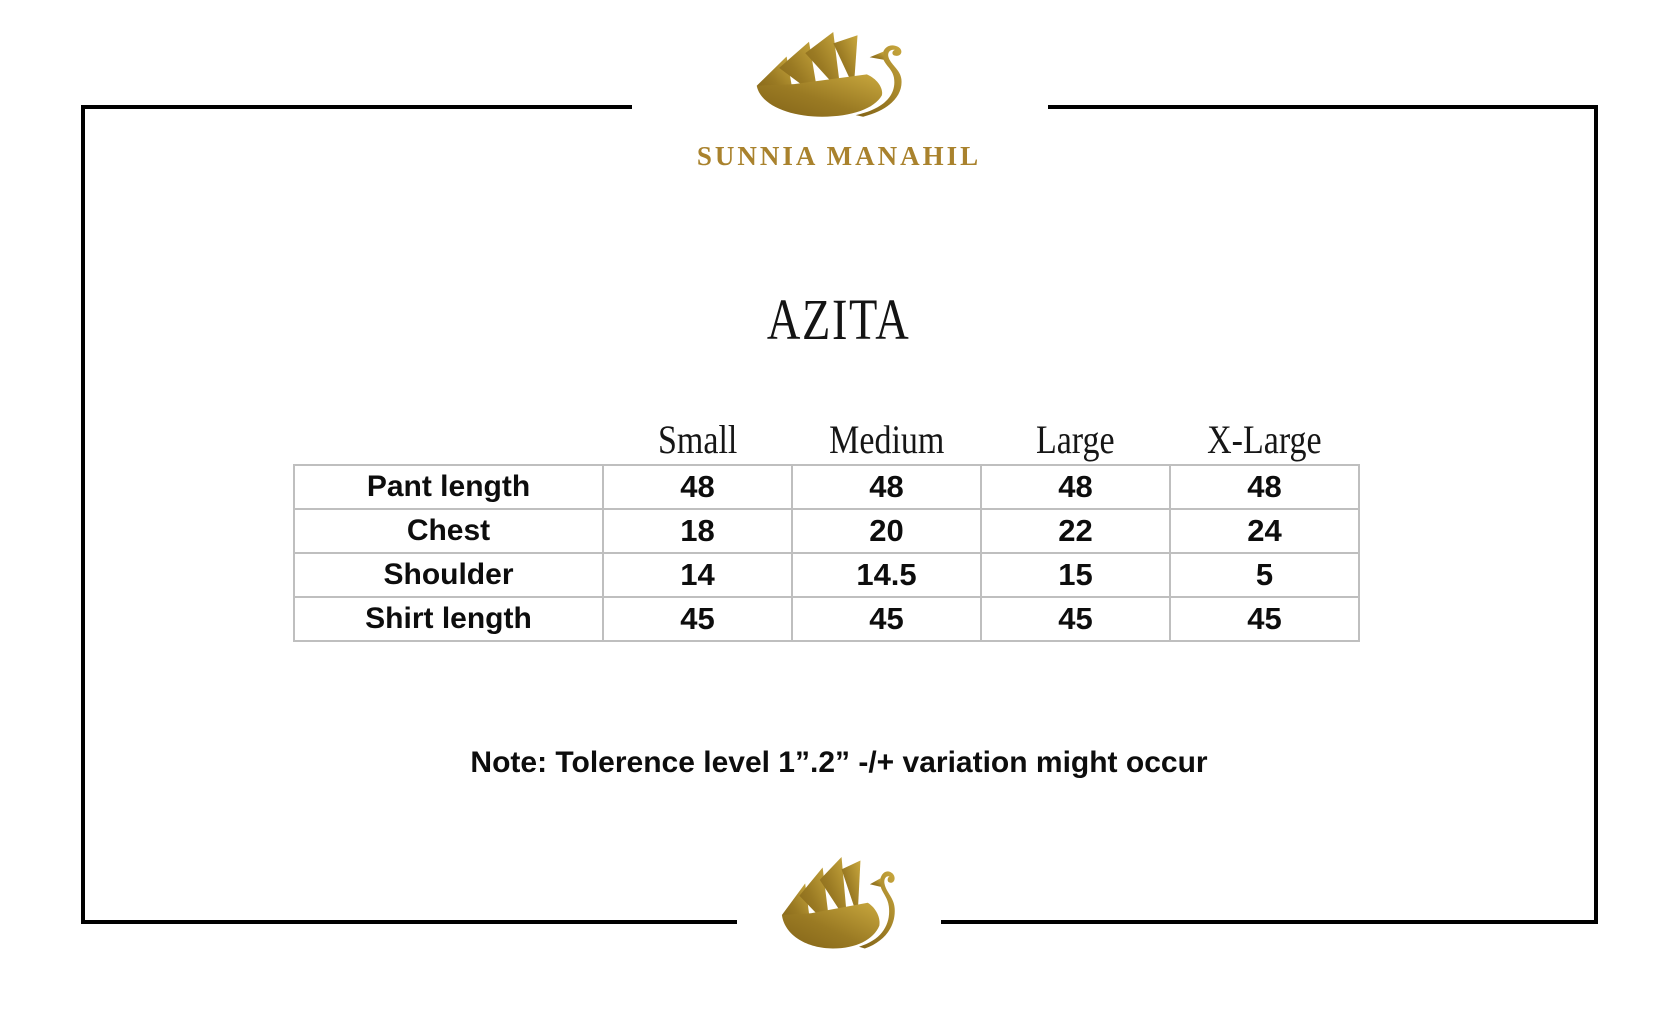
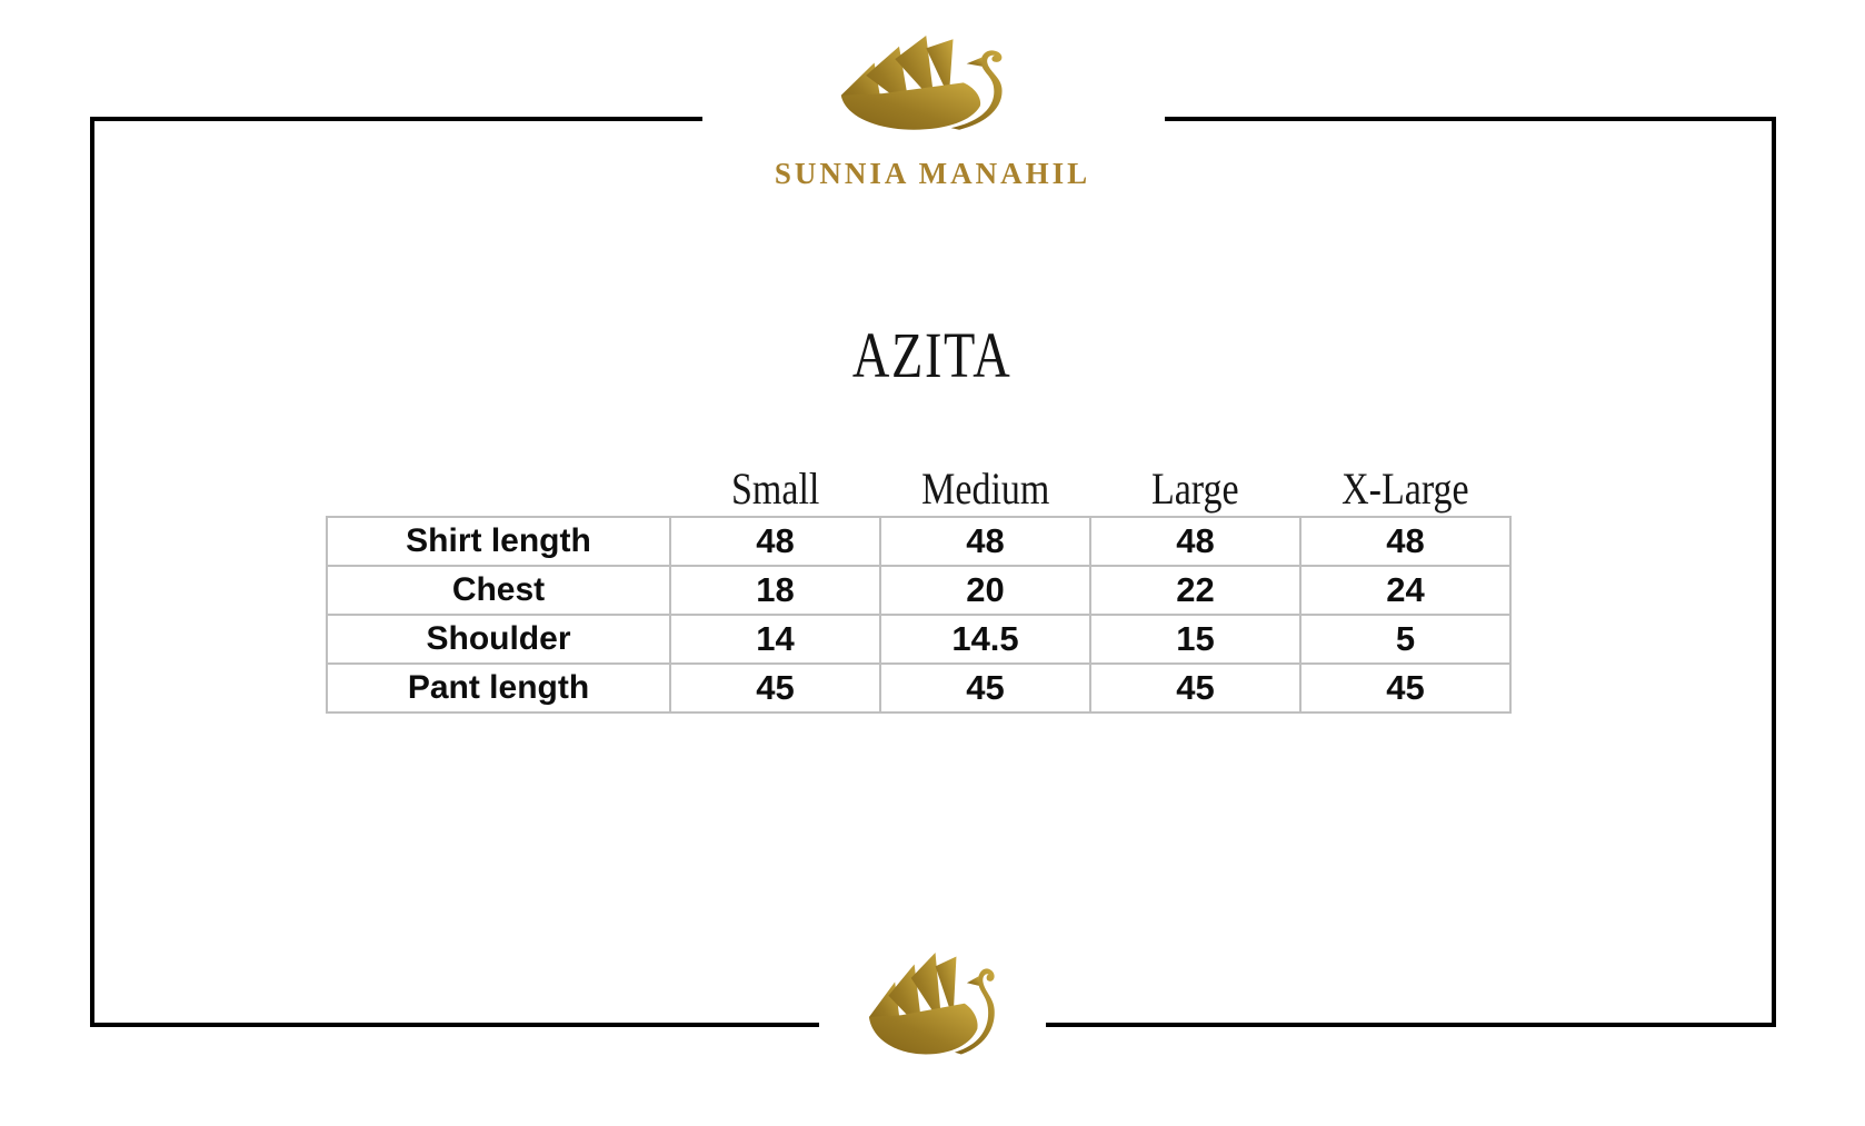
  SUNNIA MANAHIL
  AZITA
  	Small	Medium	Large	X-Large
- Pant length	48	48	48	48
+ Shirt length	48	48	48	48
  Chest	18	20	22	24
  Shoulder	14	14.5	15	5
- Shirt length	45	45	45	45
+ Pant length	45	45	45	45
- Note: Tolerence level 1”.2” -/+ variation might occur
